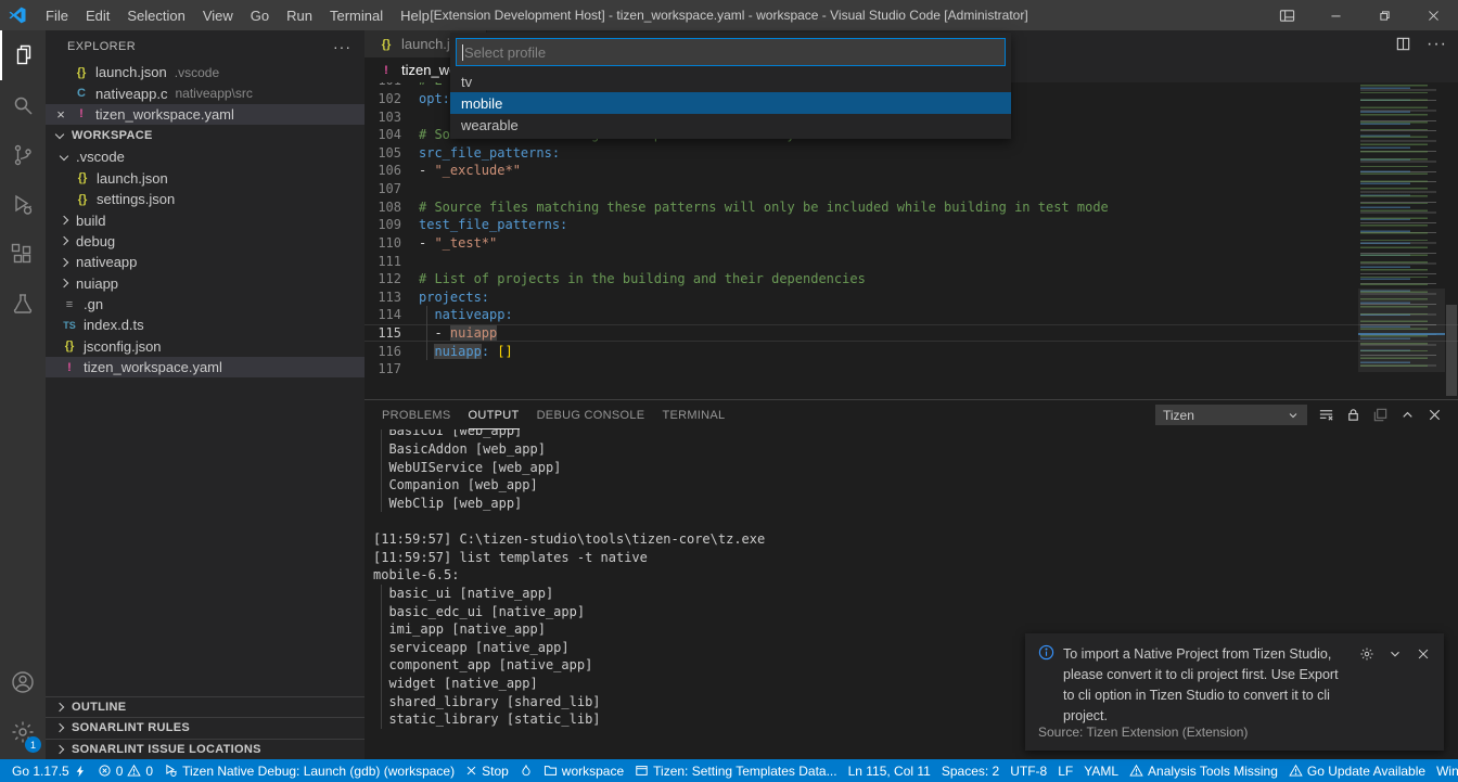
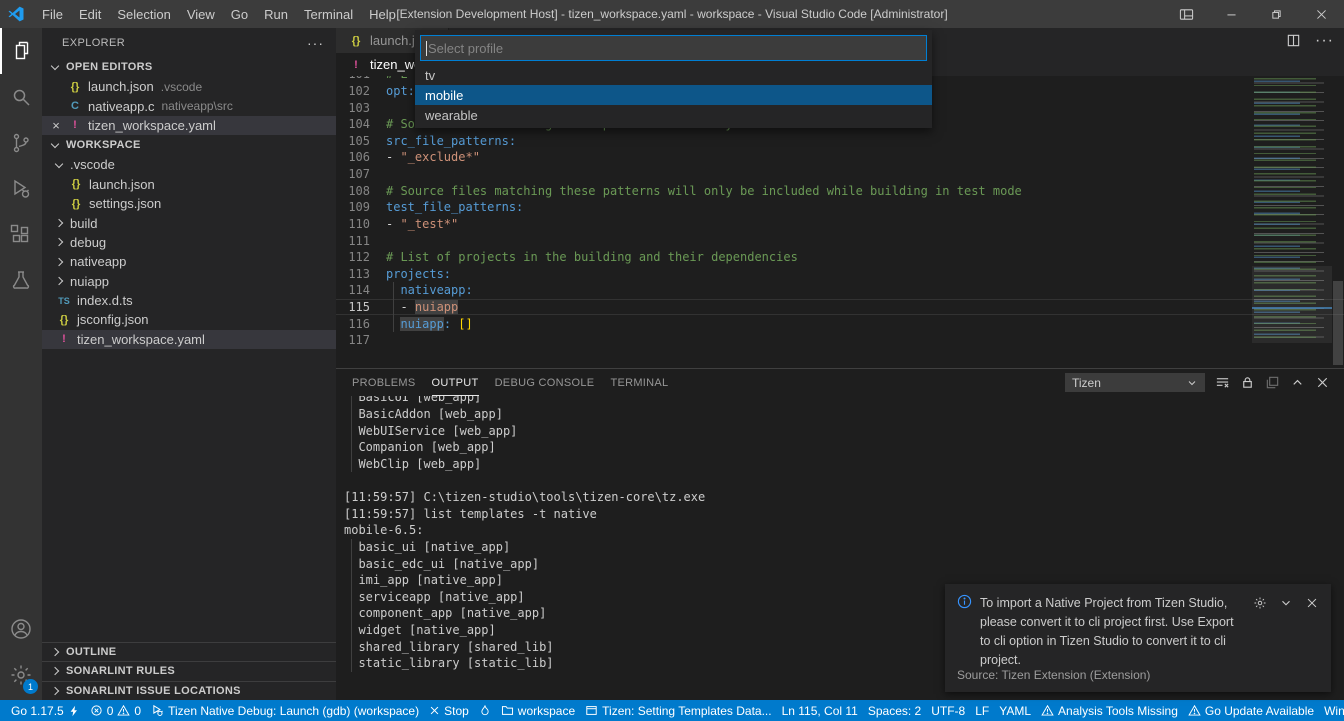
  File
  Edit
  Selection
  View
  Go
  Run
  Terminal
  Help
  [Extension Development Host] - tizen_workspace.yaml - workspace - Visual Studio Code [Administrator]
  1
  EXPLORER
  ···
+ OPEN EDITORS
  {}
  launch.json
  .vscode
  C
  nativeapp.c
  nativeapp\src
  ×
  !
  tizen_workspace.yaml
  WORKSPACE
  .vscode
  {}
  launch.json
  {}
  settings.json
  build
  debug
  nativeapp
  nuiapp
- ≡
- .gn
  TS
  index.d.ts
  {}
  jsconfig.json
  !
  tizen_workspace.yaml
  OUTLINE
  SONARLINT RULES
  SONARLINT ISSUE LOCATIONS
  {}
  launch.j
  ···
  !
  102
  opt:
  103
  104
  105
  src_file_patterns:
  106
  -
  "_exclude*"
  107
  108
  # Source files matching these patterns will only be included while building in test mode
  109
  test_file_patterns:
  110
  -
  "_test*"
  111
  112
  # List of projects in the building and their dependencies
  113
  projects:
  114
  nativeapp:
  115
  -
  nuiapp
  116
  nuiapp
  :
  []
  117
  PROBLEMS
  OUTPUT
  DEBUG CONSOLE
  TERMINAL
  Tizen
  BasicUI [web_app]
  BasicAddon [web_app]
  WebUIService [web_app]
  Companion [web_app]
  WebClip [web_app]
  [11:59:57] C:\tizen-studio\tools\tizen-core\tz.exe
  [11:59:57] list templates -t native
  mobile-6.5:
  basic_ui [native_app]
  basic_edc_ui [native_app]
  imi_app [native_app]
  serviceapp [native_app]
  component_app [native_app]
  widget [native_app]
  shared_library [shared_lib]
  static_library [static_lib]
  Select profile
  tv
  mobile
  wearable
  To import a Native Project from Tizen Studio, please convert it to cli project first. Use Export to cli option in Tizen Studio to convert it to cli project.
  Source: Tizen Extension (Extension)
  Go 1.17.5
  0
  0
  Tizen Native Debug: Launch (gdb) (workspace)
  Stop
  workspace
  Tizen: Setting Templates Data...
  Ln 115, Col 11
  Spaces: 2
  UTF-8
  LF
  YAML
  Analysis Tools Missing
  Go Update Available
